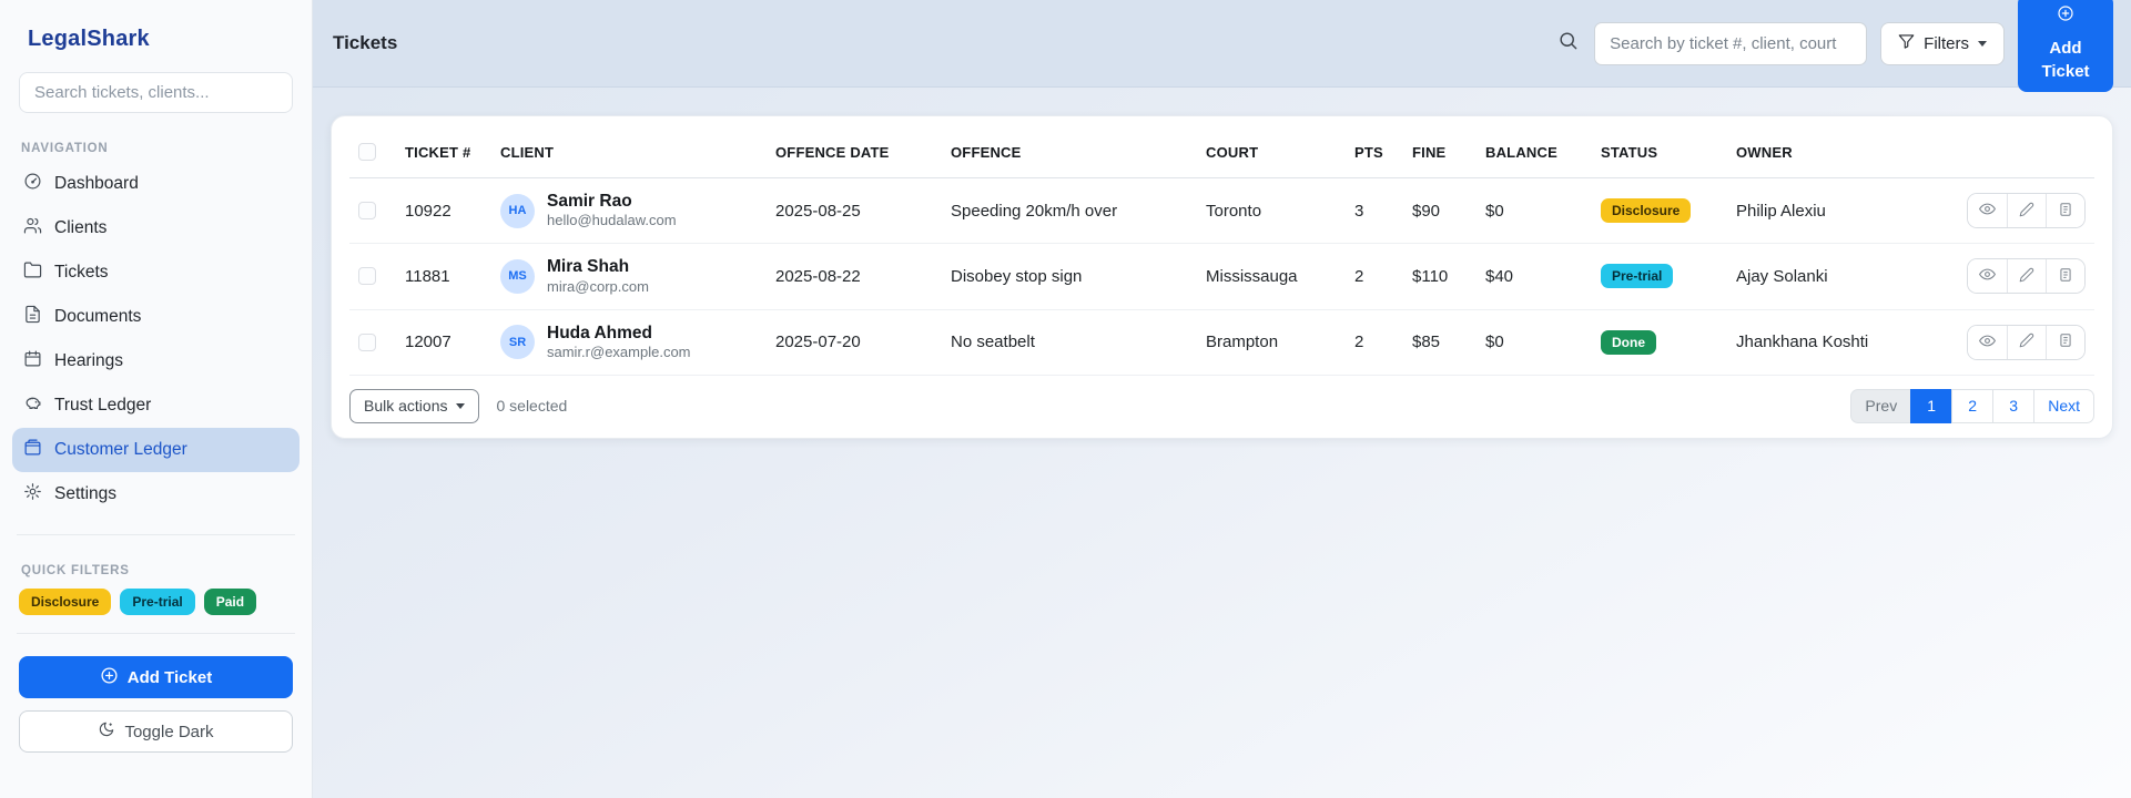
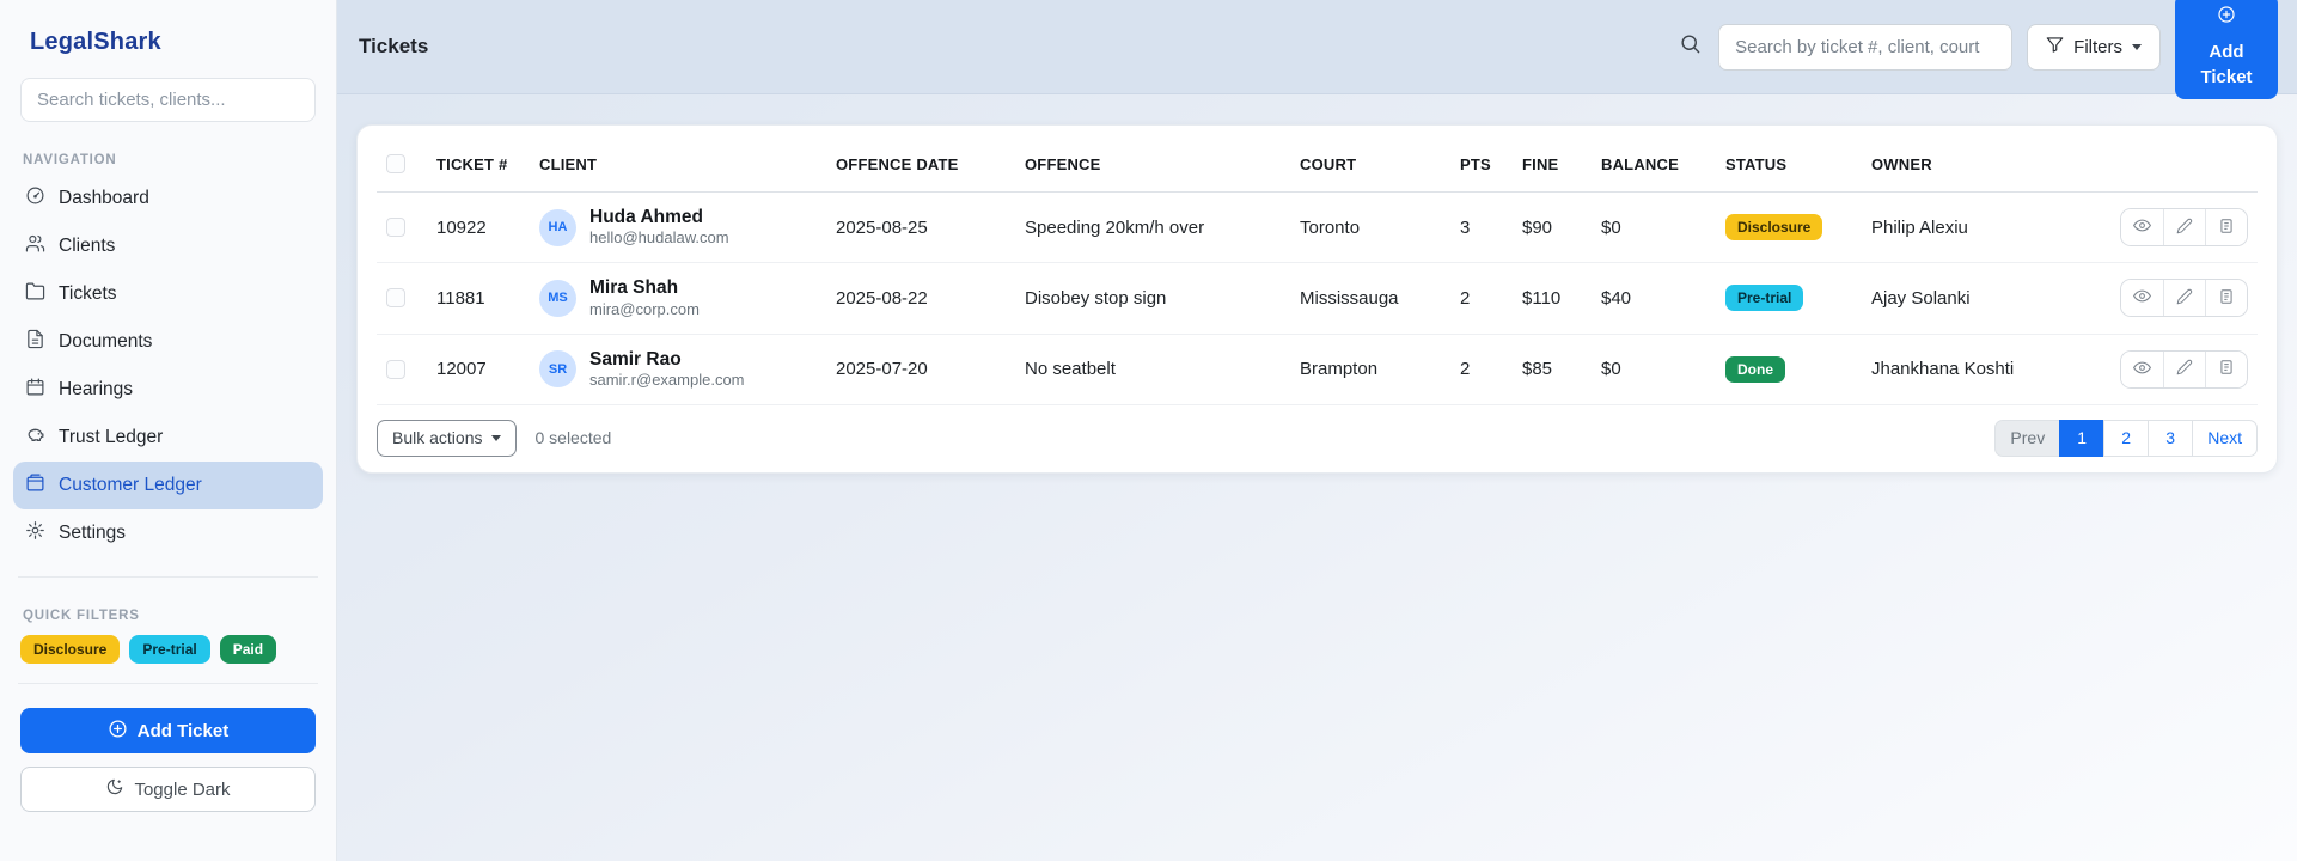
  LegalShark
  Search tickets, clients...
  NAVIGATION
  Dashboard
  Clients
  Tickets
  Documents
  Hearings
  Trust Ledger
  Customer Ledger
  Settings
  QUICK FILTERS
  Disclosure
  Pre-trial
  Paid
  Add Ticket
  Toggle Dark
  Tickets
  Search by ticket #, client, court
  Filters
  Add Ticket
  	TICKET #	CLIENT	OFFENCE DATE	OFFENCE	COURT	PTS	FINE	BALANCE	STATUS	OWNER
- 	10922	HA Samir Rao hello@hudalaw.com	2025-08-25	Speeding 20km/h over	Toronto	3	$90	$0	Disclosure	Philip Alexiu
+ 	10922	HA Huda Ahmed hello@hudalaw.com	2025-08-25	Speeding 20km/h over	Toronto	3	$90	$0	Disclosure	Philip Alexiu
  	11881	MS Mira Shah mira@corp.com	2025-08-22	Disobey stop sign	Mississauga	2	$110	$40	Pre-trial	Ajay Solanki
- 	12007	SR Huda Ahmed samir.r@example.com	2025-07-20	No seatbelt	Brampton	2	$85	$0	Done	Jhankhana Koshti
+ 	12007	SR Samir Rao samir.r@example.com	2025-07-20	No seatbelt	Brampton	2	$85	$0	Done	Jhankhana Koshti
  Bulk actions
  0 selected
  Prev
  1
  2
  3
  Next
